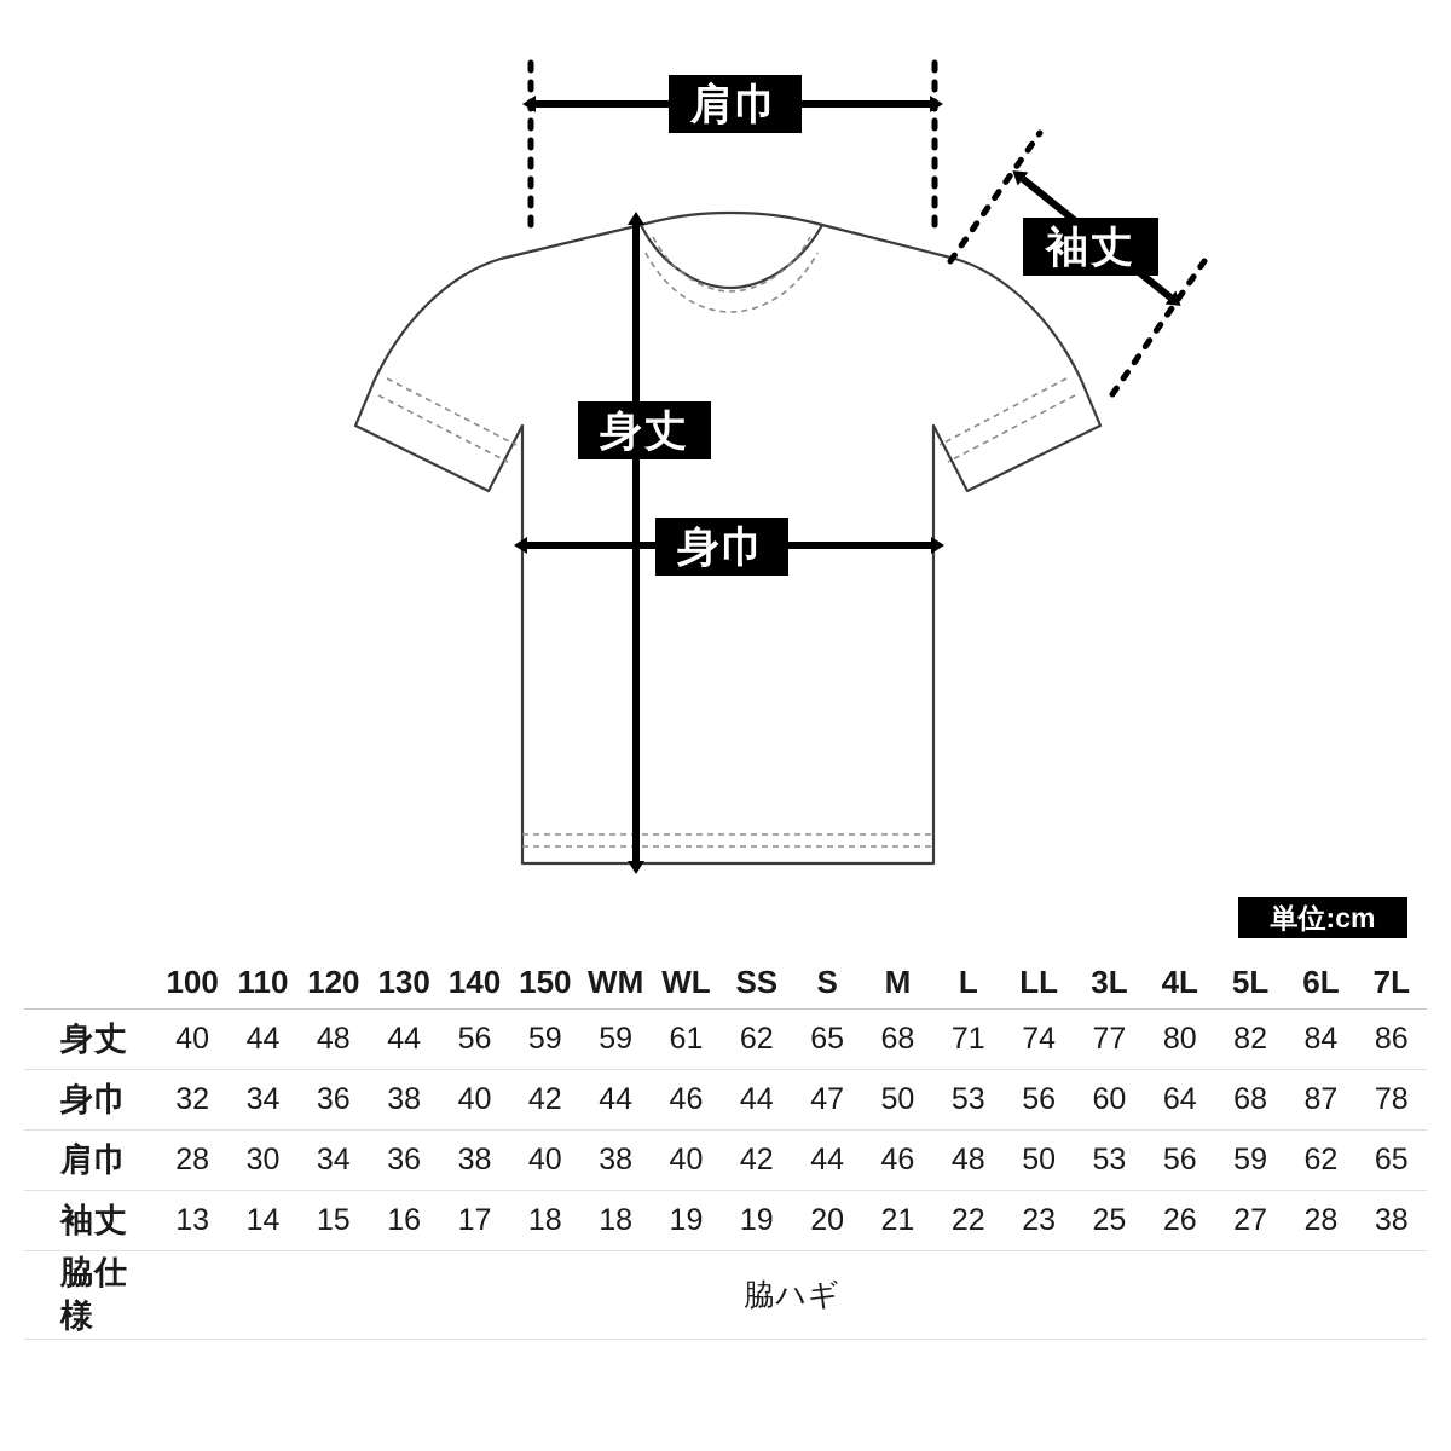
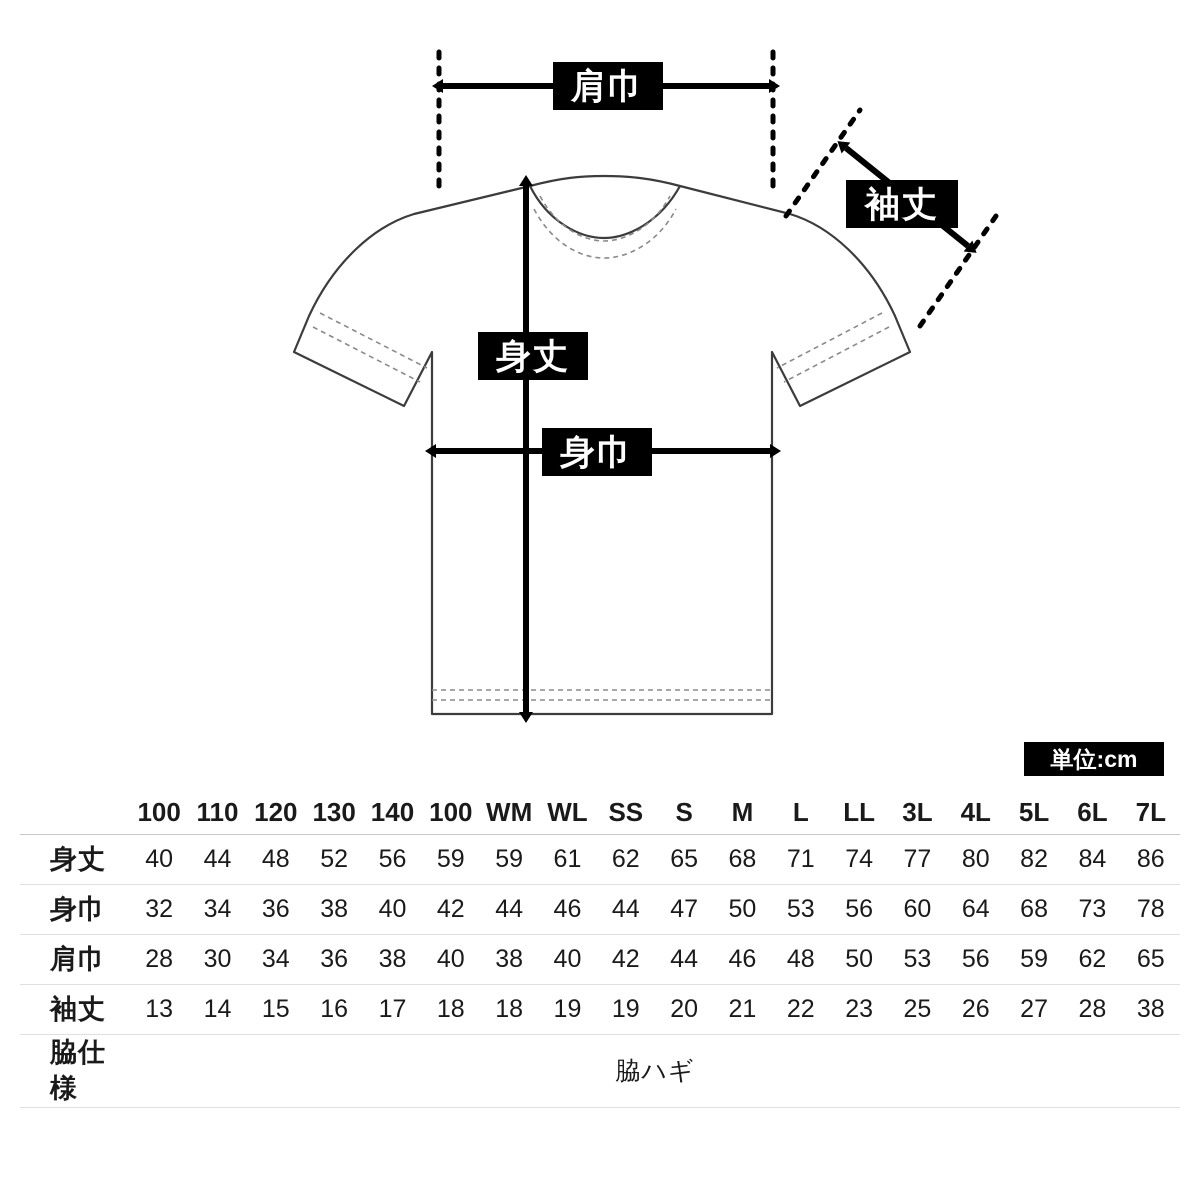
  肩巾
  袖丈
  身丈
  身巾
  単位:cm
- 	100	110	120	130	140	150	WM	WL	SS	S	M	L	LL	3L	4L	5L	6L	7L
+ 	100	110	120	130	140	100	WM	WL	SS	S	M	L	LL	3L	4L	5L	6L	7L
- 身丈	40	44	48	44	56	59	59	61	62	65	68	71	74	77	80	82	84	86
+ 身丈	40	44	48	52	56	59	59	61	62	65	68	71	74	77	80	82	84	86
- 身巾	32	34	36	38	40	42	44	46	44	47	50	53	56	60	64	68	87	78
+ 身巾	32	34	36	38	40	42	44	46	44	47	50	53	56	60	64	68	73	78
  肩巾	28	30	34	36	38	40	38	40	42	44	46	48	50	53	56	59	62	65
  袖丈	13	14	15	16	17	18	18	19	19	20	21	22	23	25	26	27	28	38
  脇仕様	脇ハギ
